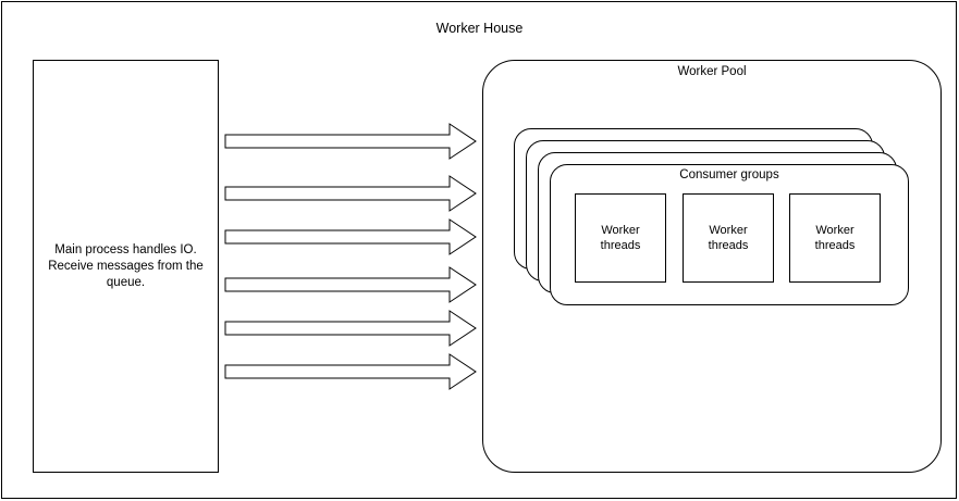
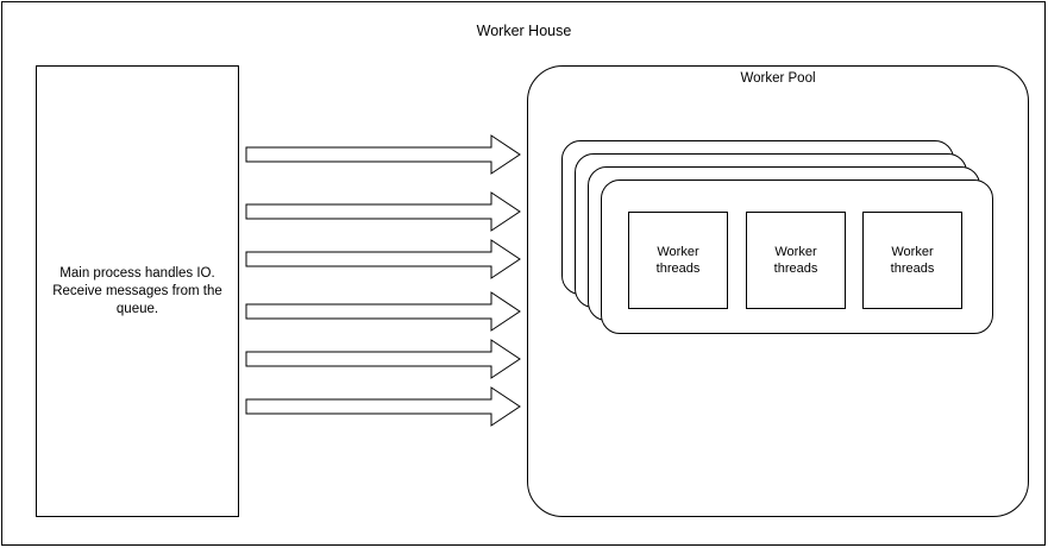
  Worker House
  Main process handles IO.
  Receive messages from the
  queue.
  Worker Pool
- Consumer groups
  Worker
  threads
  Worker
  threads
  Worker
  threads
